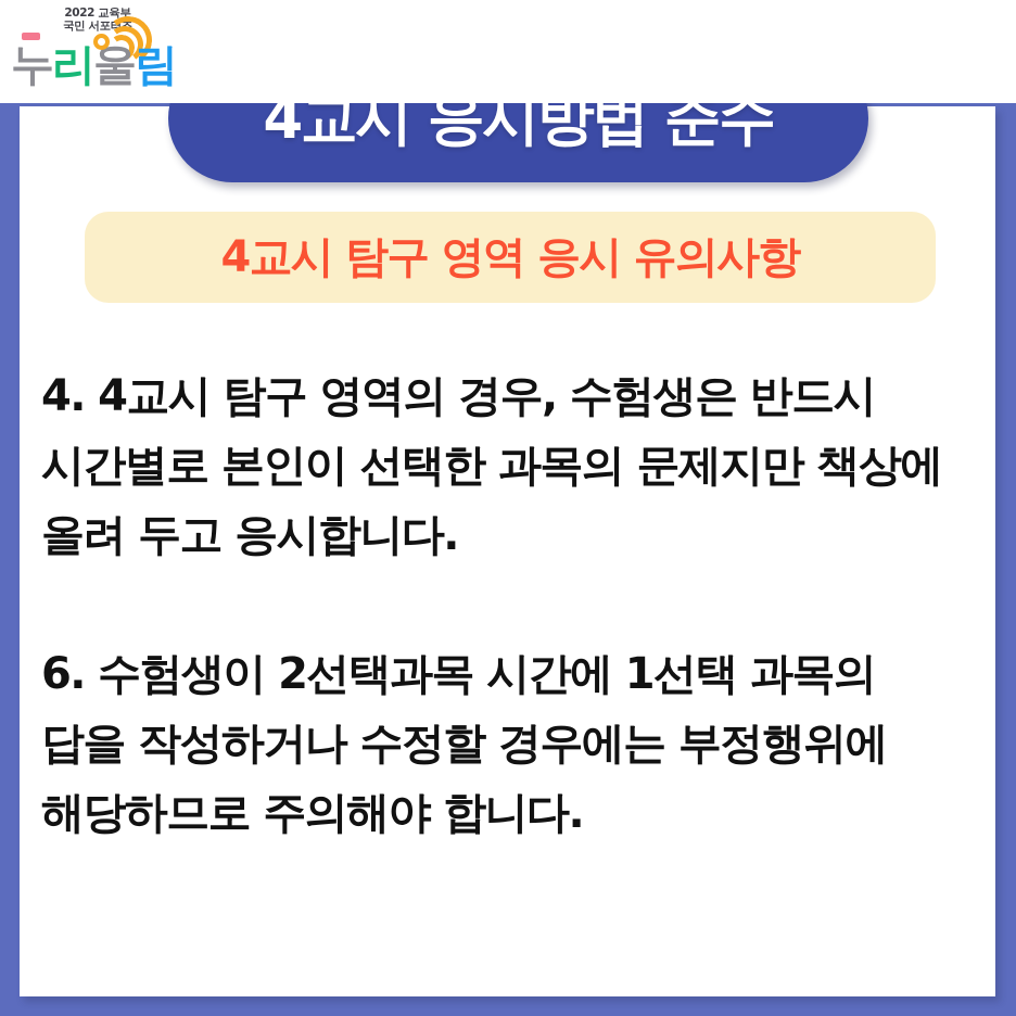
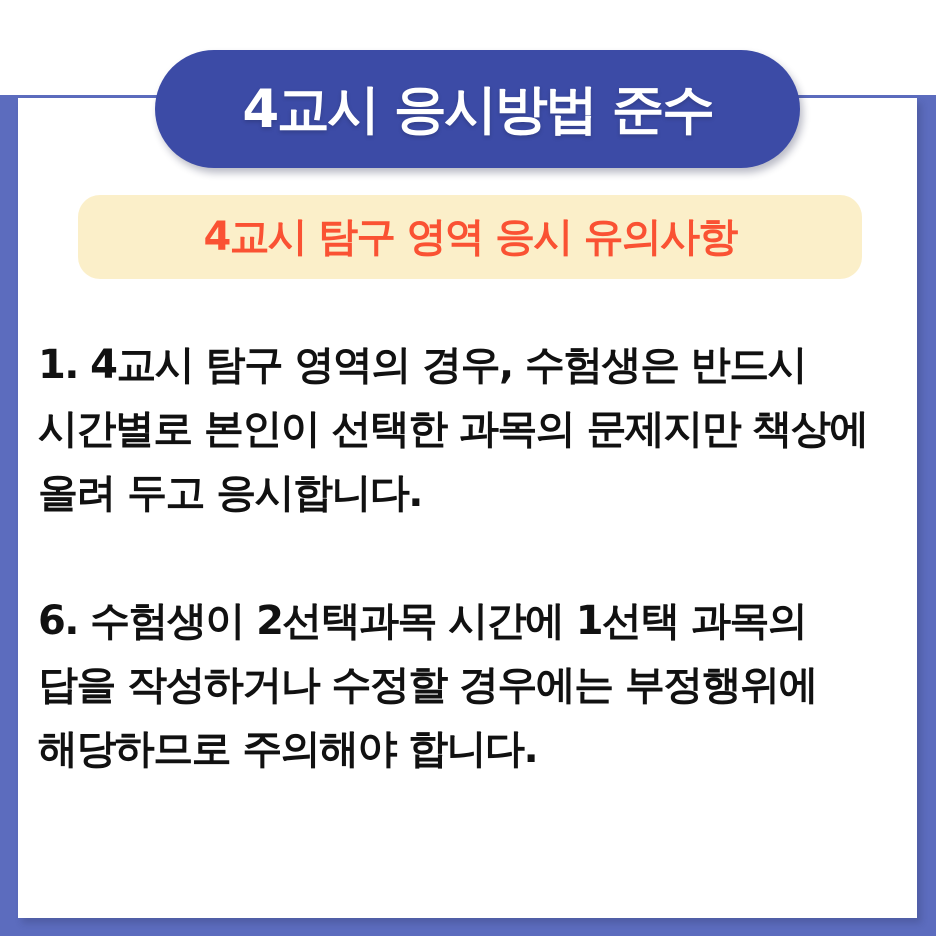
- 2022 교육부
- 국민 서포터즈
- 누리울림
  4교시 응시방법 준수
  4교시 탐구 영역 응시 유의사항
- 4. 4교시 탐구 영역의 경우, 수험생은 반드시 시간별로 본인이 선택한 과목의 문제지만 책상에 올려 두고 응시합니다.
+ 1. 4교시 탐구 영역의 경우, 수험생은 반드시 시간별로 본인이 선택한 과목의 문제지만 책상에 올려 두고 응시합니다.
  6. 수험생이 2선택과목 시간에 1선택 과목의 답을 작성하거나 수정할 경우에는 부정행위에 해당하므로 주의해야 합니다.
